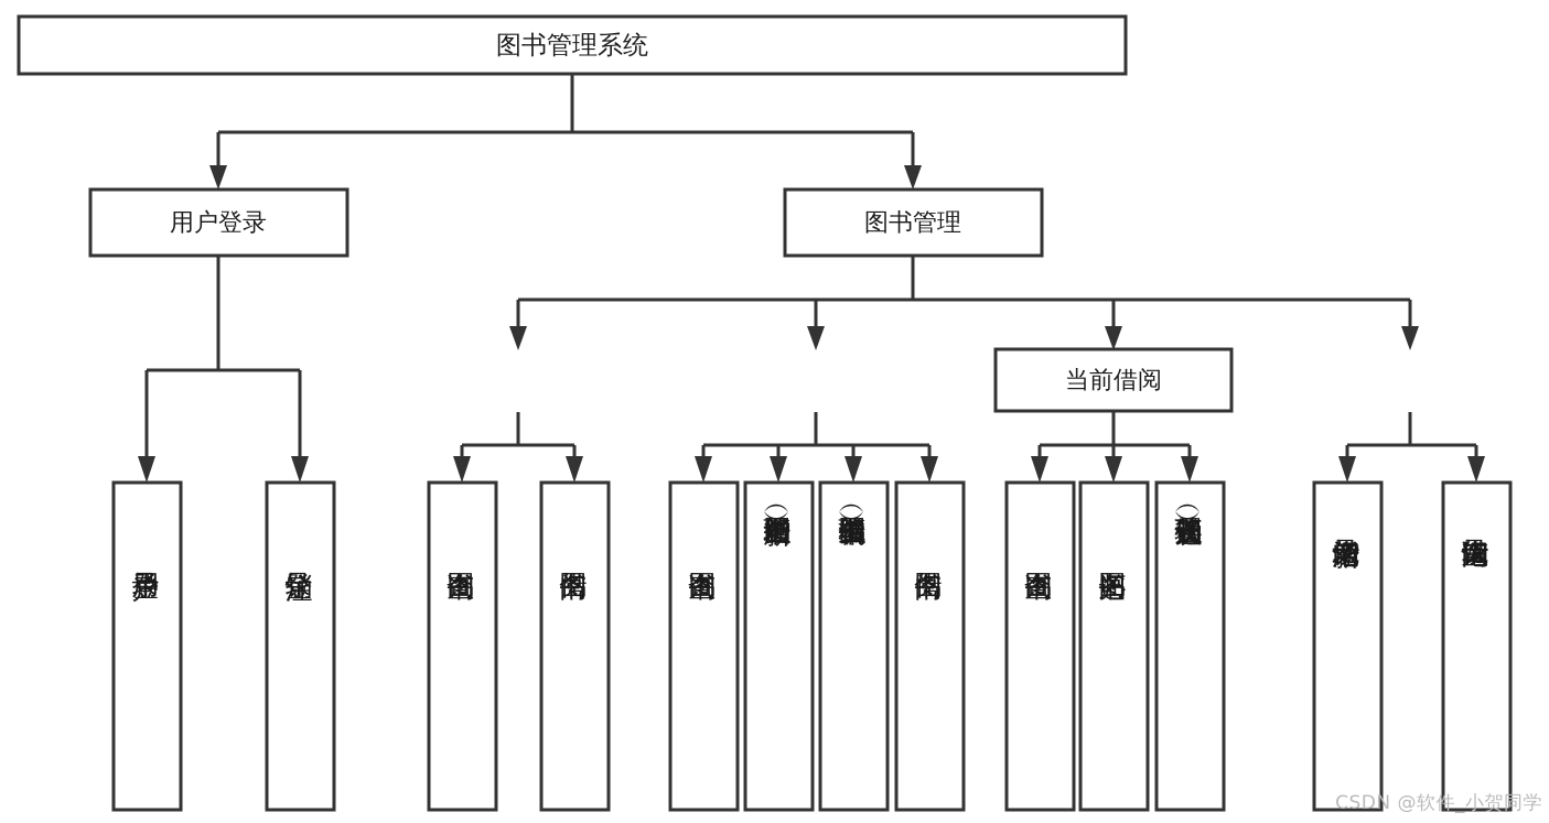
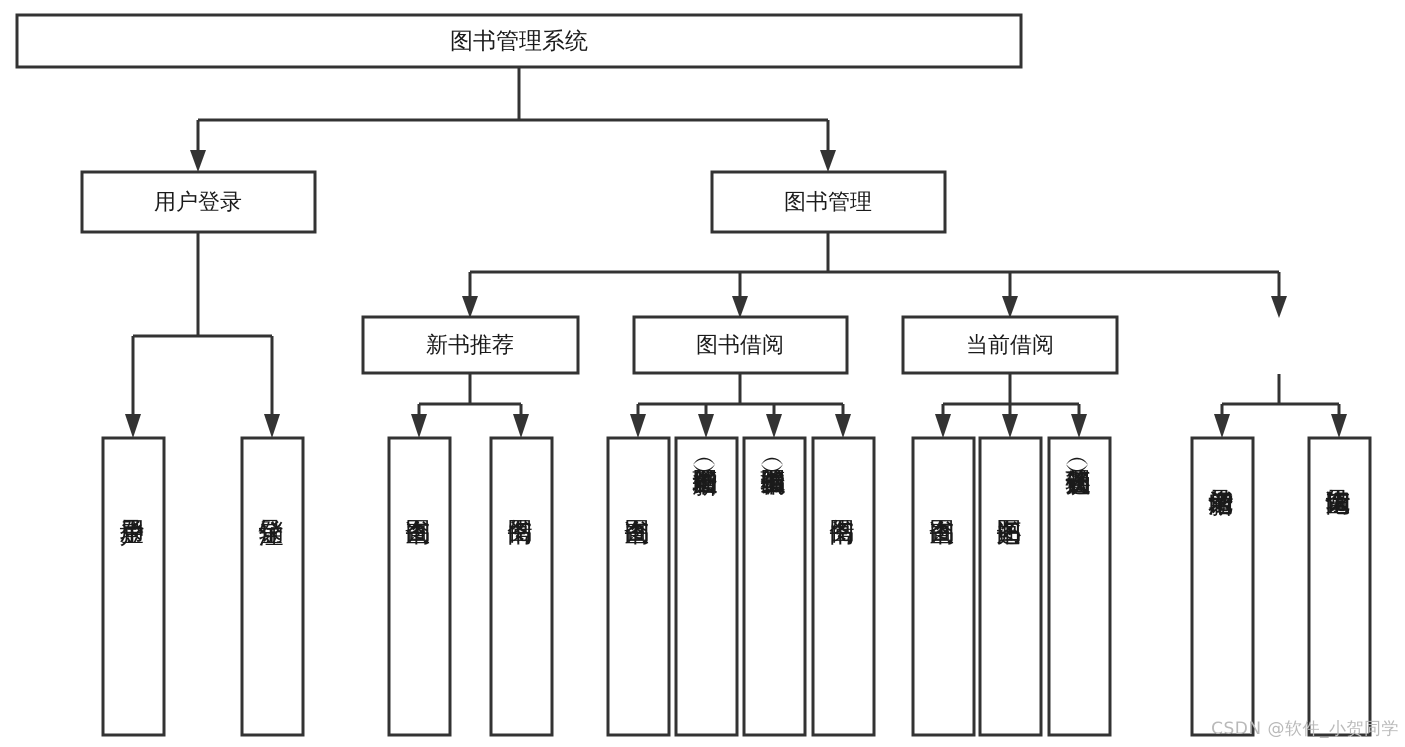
  图书管理系统
  用户登录
  图书管理
+ 新书推荐
+ 图书借阅
  当前借阅
  CSDN @软件_小贺同学
